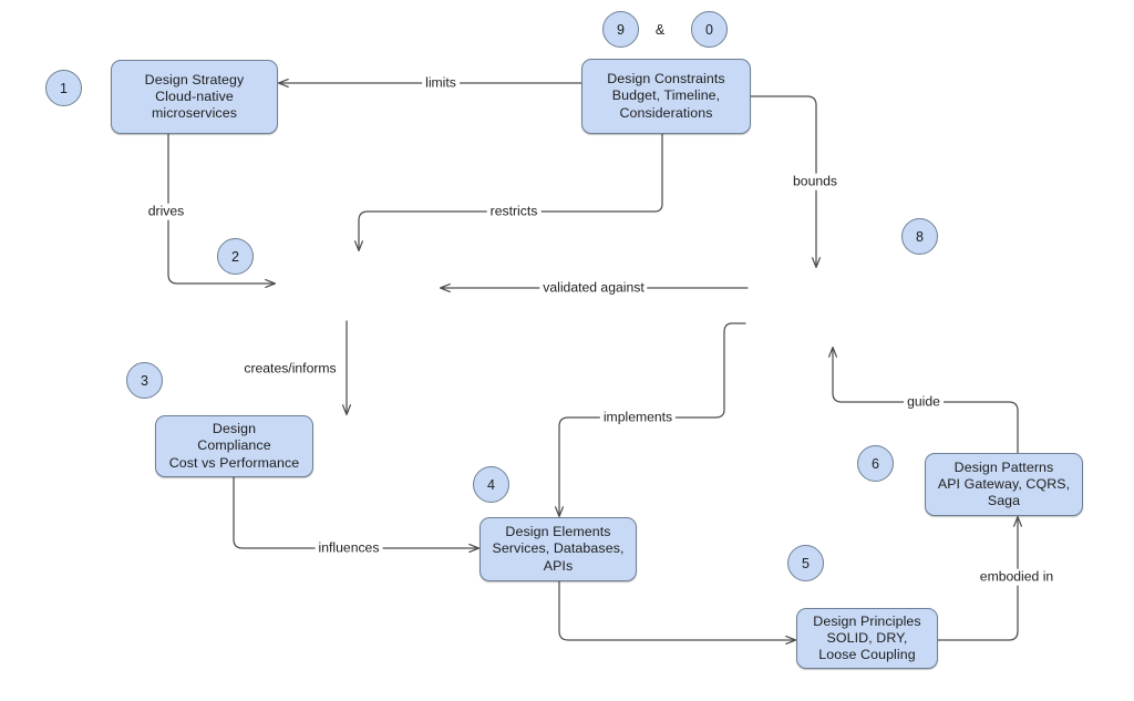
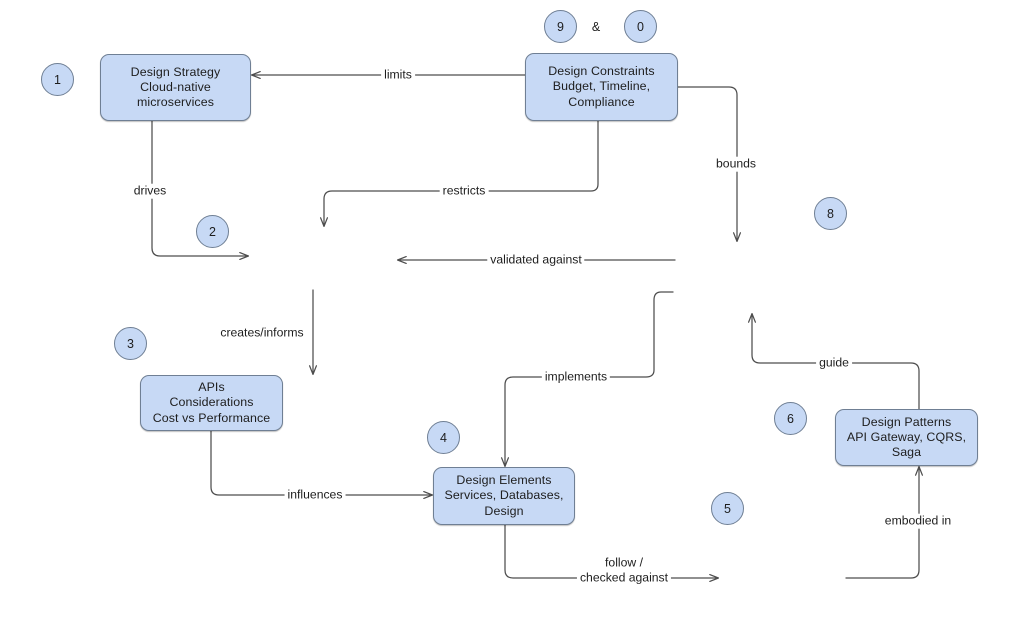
  limits
  drives
  restricts
  bounds
  validated against
  creates/informs
  influences
  implements
+ follow /
+ checked against
  embodied in
  guide
  Design Strategy
  Cloud-native
  microservices
  Design Constraints
  Budget, Timeline,
- Considerations
+ Compliance
- Design
+ APIs
- Compliance
+ Considerations
  Cost vs Performance
  Design Elements
  Services, Databases,
- APIs
+ Design
  Design Patterns
  API Gateway, CQRS,
  Saga
- Design Principles
- SOLID, DRY,
- Loose Coupling
  1
  9
  &
  0
  2
  8
  3
  4
  6
  5
